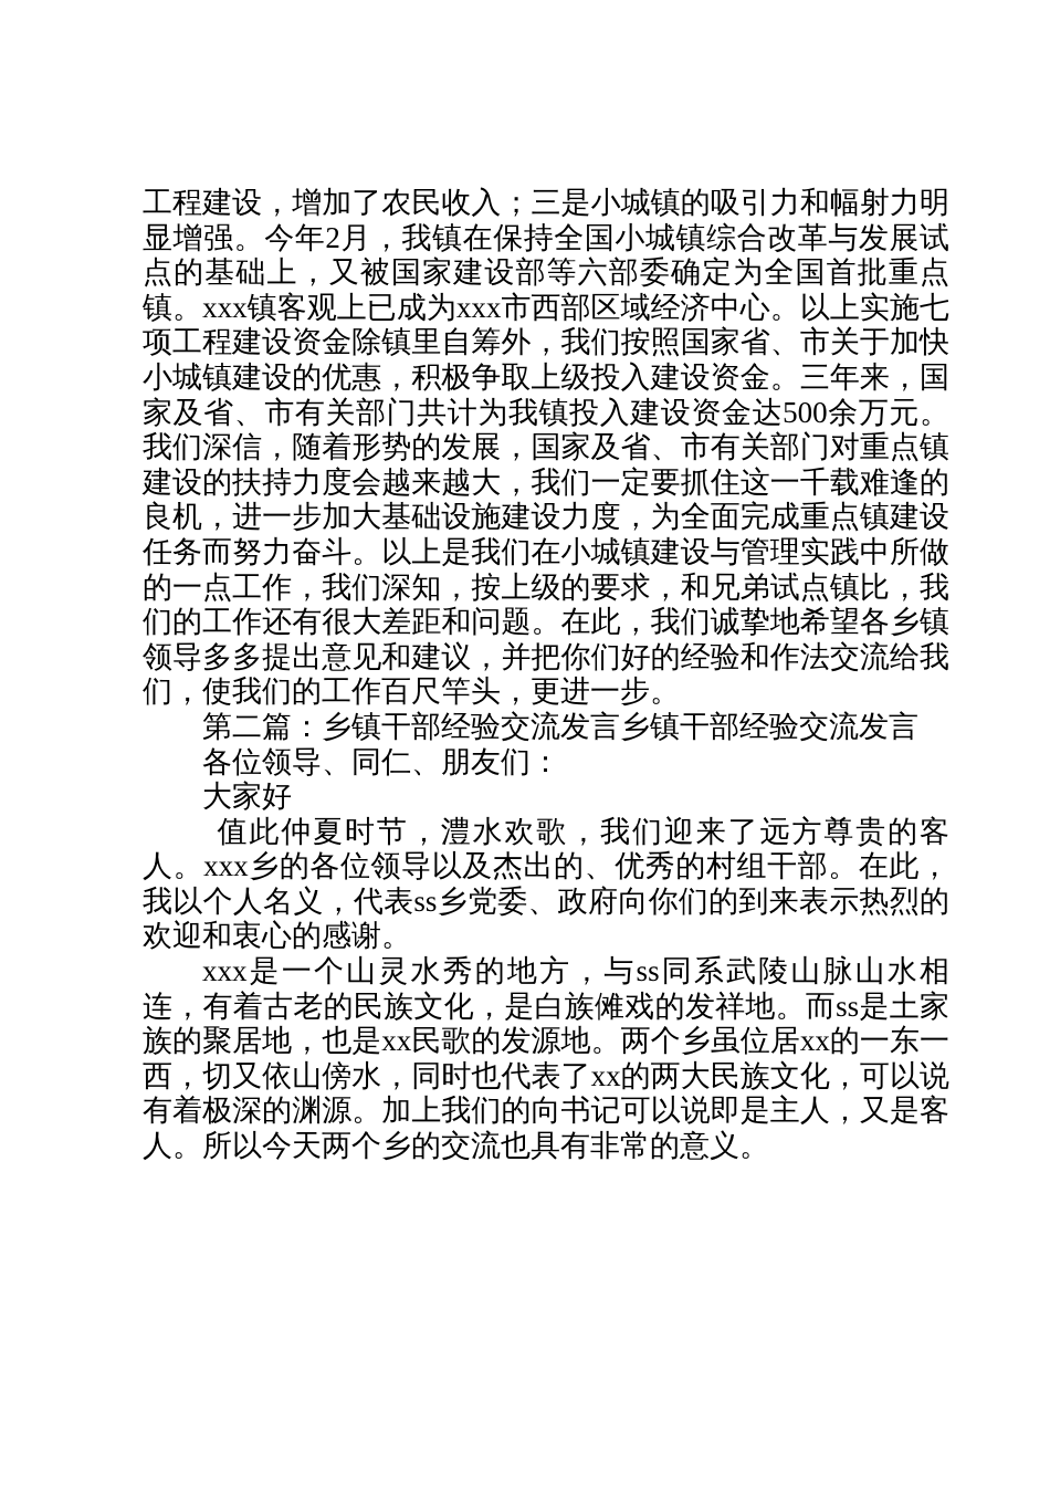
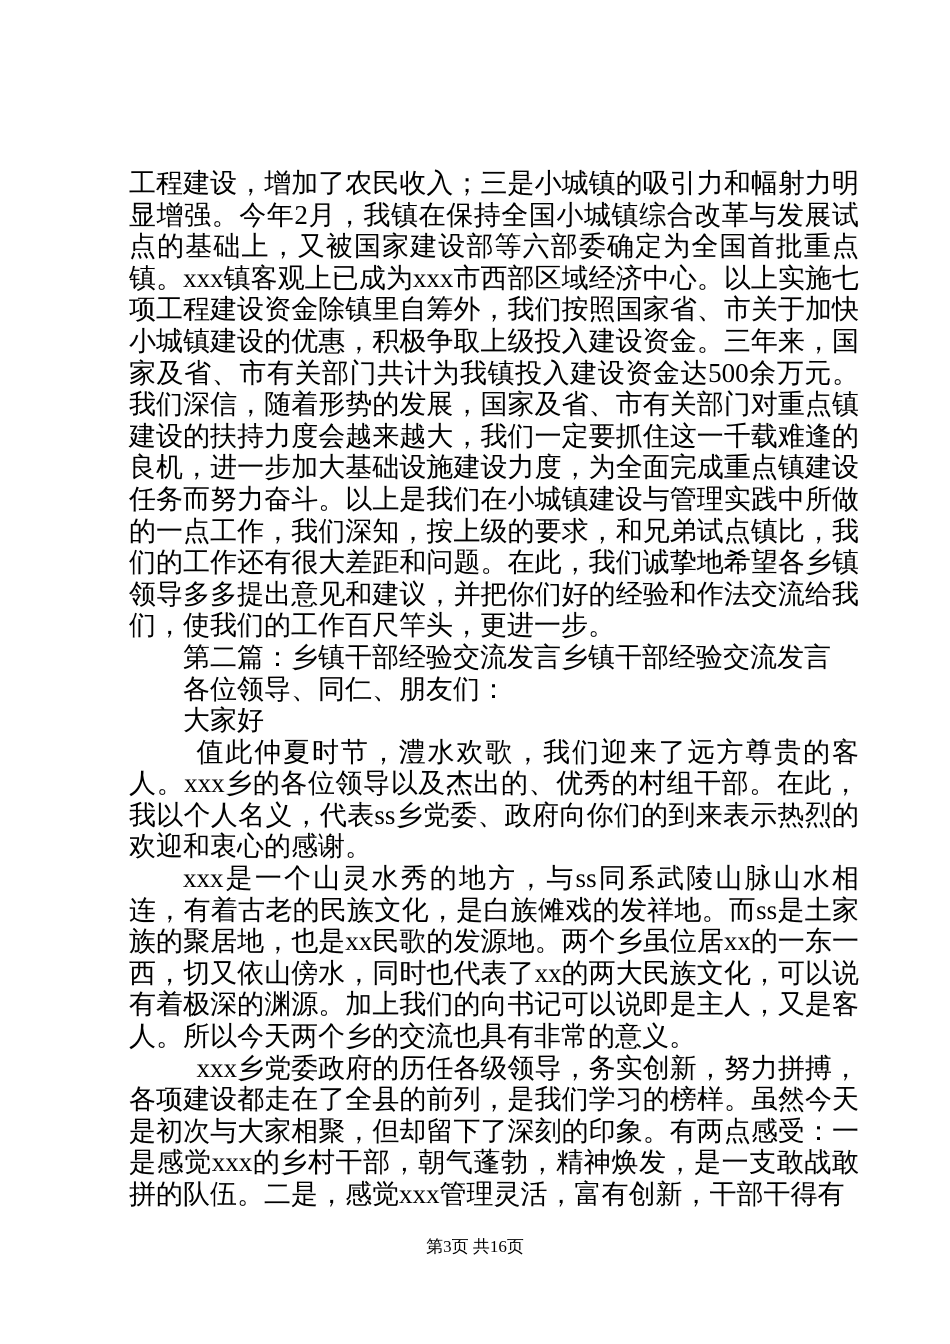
  工程建设，增加了农民收入；三是小城镇的吸引力和幅射力明显增强。今年2月，我镇在保持全国小城镇综合改革与发展试点的基础上，又被国家建设部等六部委确定为全国首批重点镇。xxx镇客观上已成为xxx市西部区域经济中心。以上实施七项工程建设资金除镇里自筹外，我们按照国家省、市关于加快小城镇建设的优惠，积极争取上级投入建设资金。三年来，国家及省、市有关部门共计为我镇投入建设资金达500余万元。我们深信，随着形势的发展，国家及省、市有关部门对重点镇建设的扶持力度会越来越大，我们一定要抓住这一千载难逢的良机，进一步加大基础设施建设力度，为全面完成重点镇建设任务而努力奋斗。以上是我们在小城镇建设与管理实践中所做的一点工作，我们深知，按上级的要求，和兄弟试点镇比，我们的工作还有很大差距和问题。在此，我们诚挚地希望各乡镇领导多多提出意见和建议，并把你们好的经验和作法交流给我们，使我们的工作百尺竿头，更进一步。
  第二篇：乡镇干部经验交流发言乡镇干部经验交流发言
  各位领导、同仁、朋友们：
  大家好
  值此仲夏时节，澧水欢歌，我们迎来了远方尊贵的客人。xxx乡的各位领导以及杰出的、优秀的村组干部。在此，我以个人名义，代表ss乡党委、政府向你们的到来表示热烈的欢迎和衷心的感谢。
  xxx是一个山灵水秀的地方，与ss同系武陵山脉山水相连，有着古老的民族文化，是白族傩戏的发祥地。而ss是土家族的聚居地，也是xx民歌的发源地。两个乡虽位居xx的一东一西，切又依山傍水，同时也代表了xx的两大民族文化，可以说有着极深的渊源。加上我们的向书记可以说即是主人，又是客人。所以今天两个乡的交流也具有非常的意义。
+ xxx乡党委政府的历任各级领导，务实创新，努力拼搏，各项建设都走在了全县的前列，是我们学习的榜样。虽然今天是初次与大家相聚，但却留下了深刻的印象。有两点感受：一是感觉xxx的乡村干部，朝气蓬勃，精神焕发，是一支敢战敢拼的队伍。二是，感觉xxx管理灵活，富有创新，干部干得有
+ 第3页 共16页
